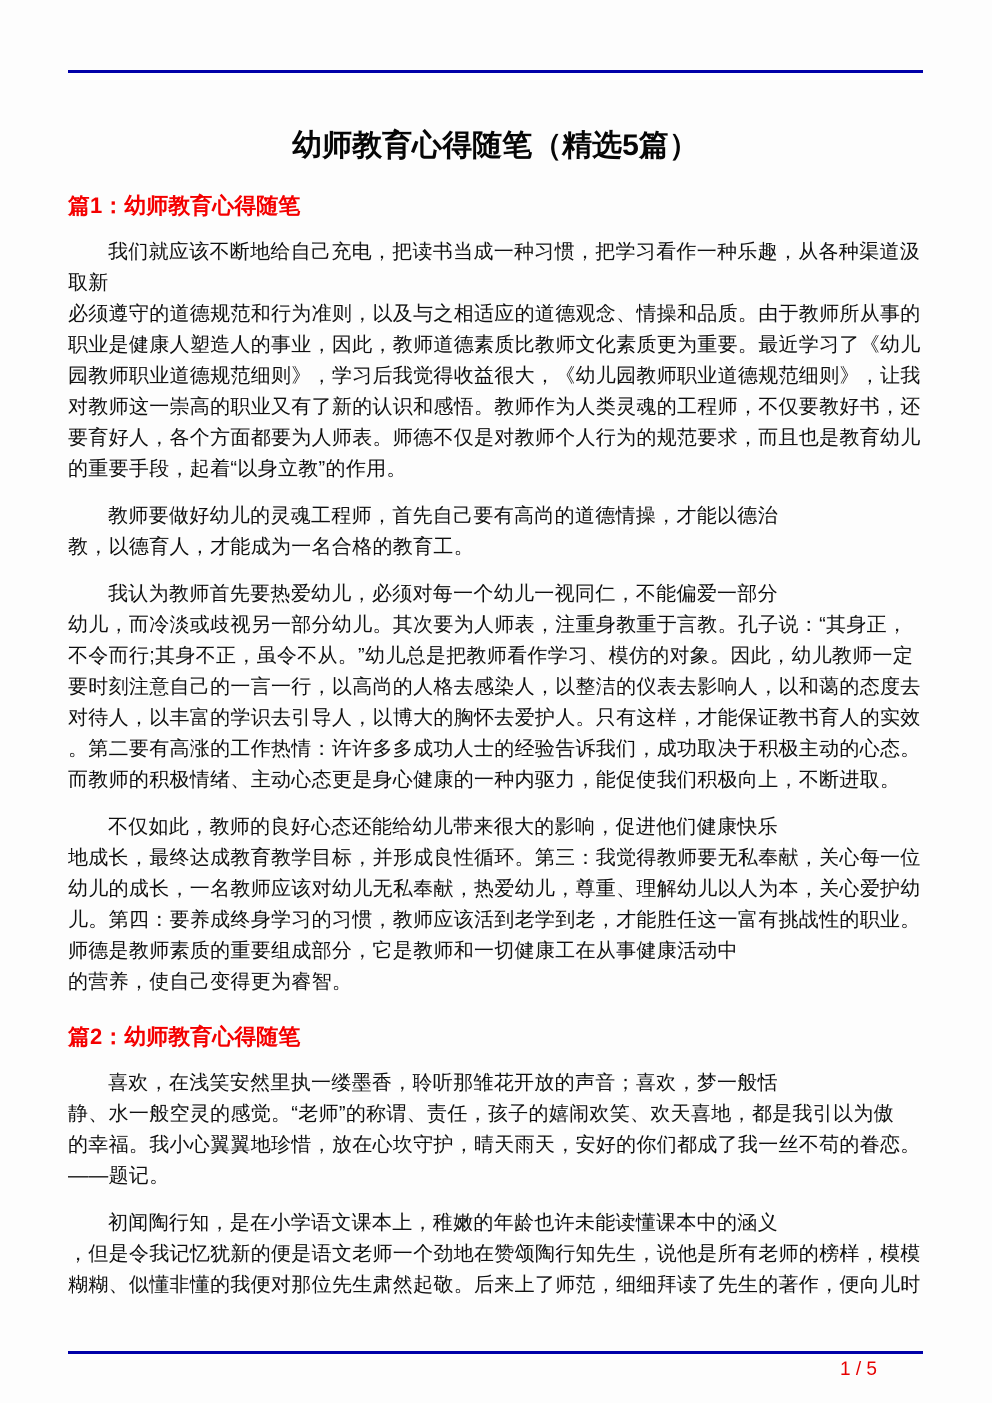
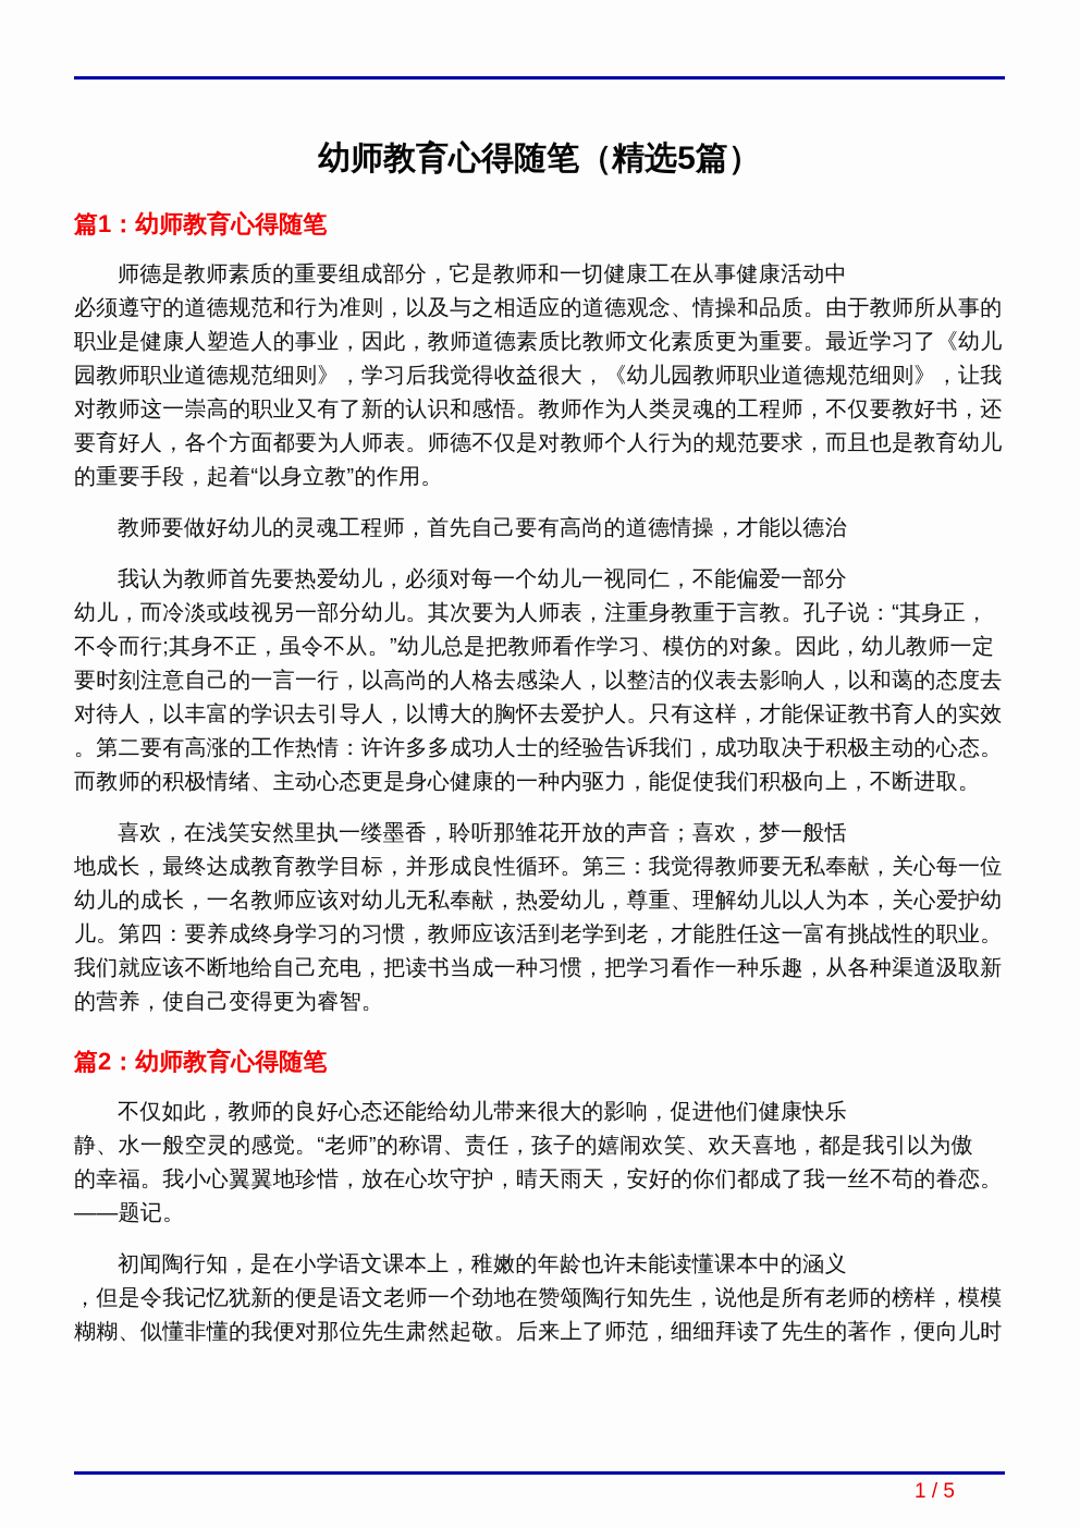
  幼师教育心得随笔（精选5篇）
  篇1：幼师教育心得随笔
- 我们就应该不断地给自己充电，把读书当成一种习惯，把学习看作一种乐趣，从各种渠道汲取新
+ 师德是教师素质的重要组成部分，它是教师和一切健康工在从事健康活动中
  必须遵守的道德规范和行为准则，以及与之相适应的道德观念、情操和品质。由于教师所从事的
  职业是健康人塑造人的事业，因此，教师道德素质比教师文化素质更为重要。最近学习了《幼儿
  园教师职业道德规范细则》，学习后我觉得收益很大，《幼儿园教师职业道德规范细则》，让我
  对教师这一崇高的职业又有了新的认识和感悟。教师作为人类灵魂的工程师，不仅要教好书，还
  要育好人，各个方面都要为人师表。师德不仅是对教师个人行为的规范要求，而且也是教育幼儿
  的重要手段，起着“以身立教”的作用。
  教师要做好幼儿的灵魂工程师，首先自己要有高尚的道德情操，才能以德治
- 教，以德育人，才能成为一名合格的教育工。
  我认为教师首先要热爱幼儿，必须对每一个幼儿一视同仁，不能偏爱一部分
  幼儿，而冷淡或歧视另一部分幼儿。其次要为人师表，注重身教重于言教。孔子说：“其身正，
  不令而行;其身不正，虽令不从。”幼儿总是把教师看作学习、模仿的对象。因此，幼儿教师一定
  要时刻注意自己的一言一行，以高尚的人格去感染人，以整洁的仪表去影响人，以和蔼的态度去
  对待人，以丰富的学识去引导人，以博大的胸怀去爱护人。只有这样，才能保证教书育人的实效
  。第二要有高涨的工作热情：许许多多成功人士的经验告诉我们，成功取决于积极主动的心态。
  而教师的积极情绪、主动心态更是身心健康的一种内驱力，能促使我们积极向上，不断进取。
- 不仅如此，教师的良好心态还能给幼儿带来很大的影响，促进他们健康快乐
+ 喜欢，在浅笑安然里执一缕墨香，聆听那雏花开放的声音；喜欢，梦一般恬
  地成长，最终达成教育教学目标，并形成良性循环。第三：我觉得教师要无私奉献，关心每一位
  幼儿的成长，一名教师应该对幼儿无私奉献，热爱幼儿，尊重、理解幼儿以人为本，关心爱护幼
  儿。第四：要养成终身学习的习惯，教师应该活到老学到老，才能胜任这一富有挑战性的职业。
- 师德是教师素质的重要组成部分，它是教师和一切健康工在从事健康活动中
+ 我们就应该不断地给自己充电，把读书当成一种习惯，把学习看作一种乐趣，从各种渠道汲取新
  的营养，使自己变得更为睿智。
  篇2：幼师教育心得随笔
- 喜欢，在浅笑安然里执一缕墨香，聆听那雏花开放的声音；喜欢，梦一般恬
+ 不仅如此，教师的良好心态还能给幼儿带来很大的影响，促进他们健康快乐
  静、水一般空灵的感觉。“老师”的称谓、责任，孩子的嬉闹欢笑、欢天喜地，都是我引以为傲
  的幸福。我小心翼翼地珍惜，放在心坎守护，晴天雨天，安好的你们都成了我一丝不苟的眷恋。
  ——题记。
  初闻陶行知，是在小学语文课本上，稚嫩的年龄也许未能读懂课本中的涵义
  ，但是令我记忆犹新的便是语文老师一个劲地在赞颂陶行知先生，说他是所有老师的榜样，模模
  糊糊、似懂非懂的我便对那位先生肃然起敬。后来上了师范，细细拜读了先生的著作，便向儿时
  1 / 5
